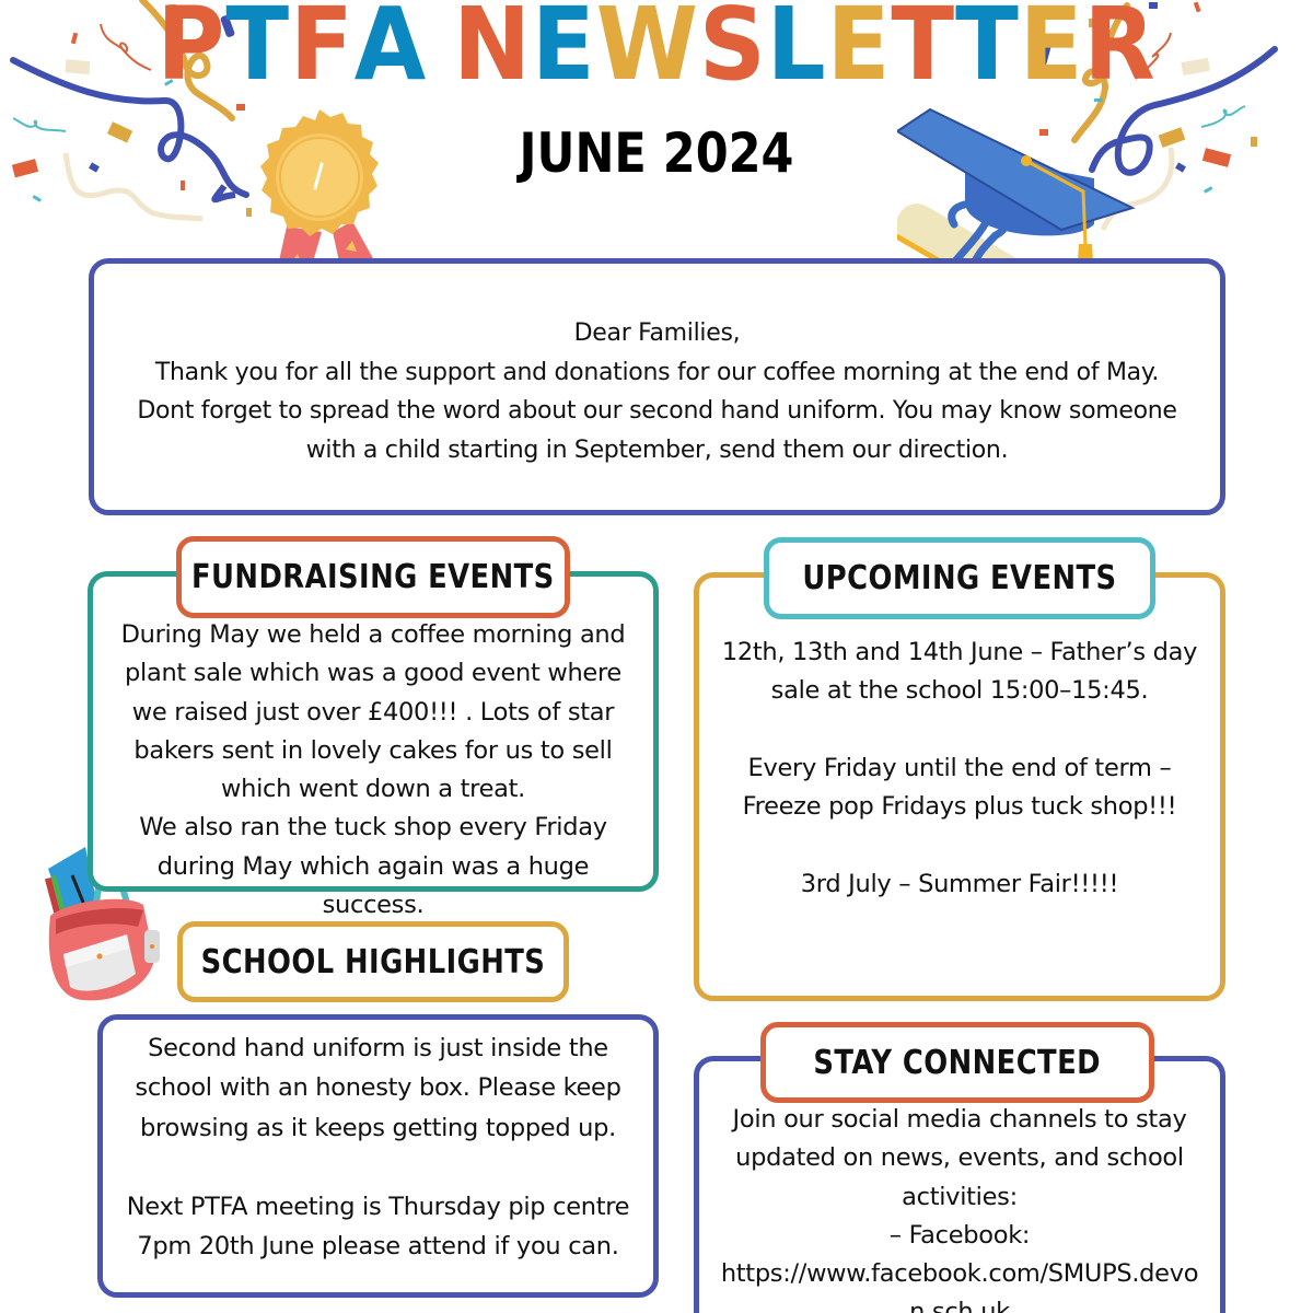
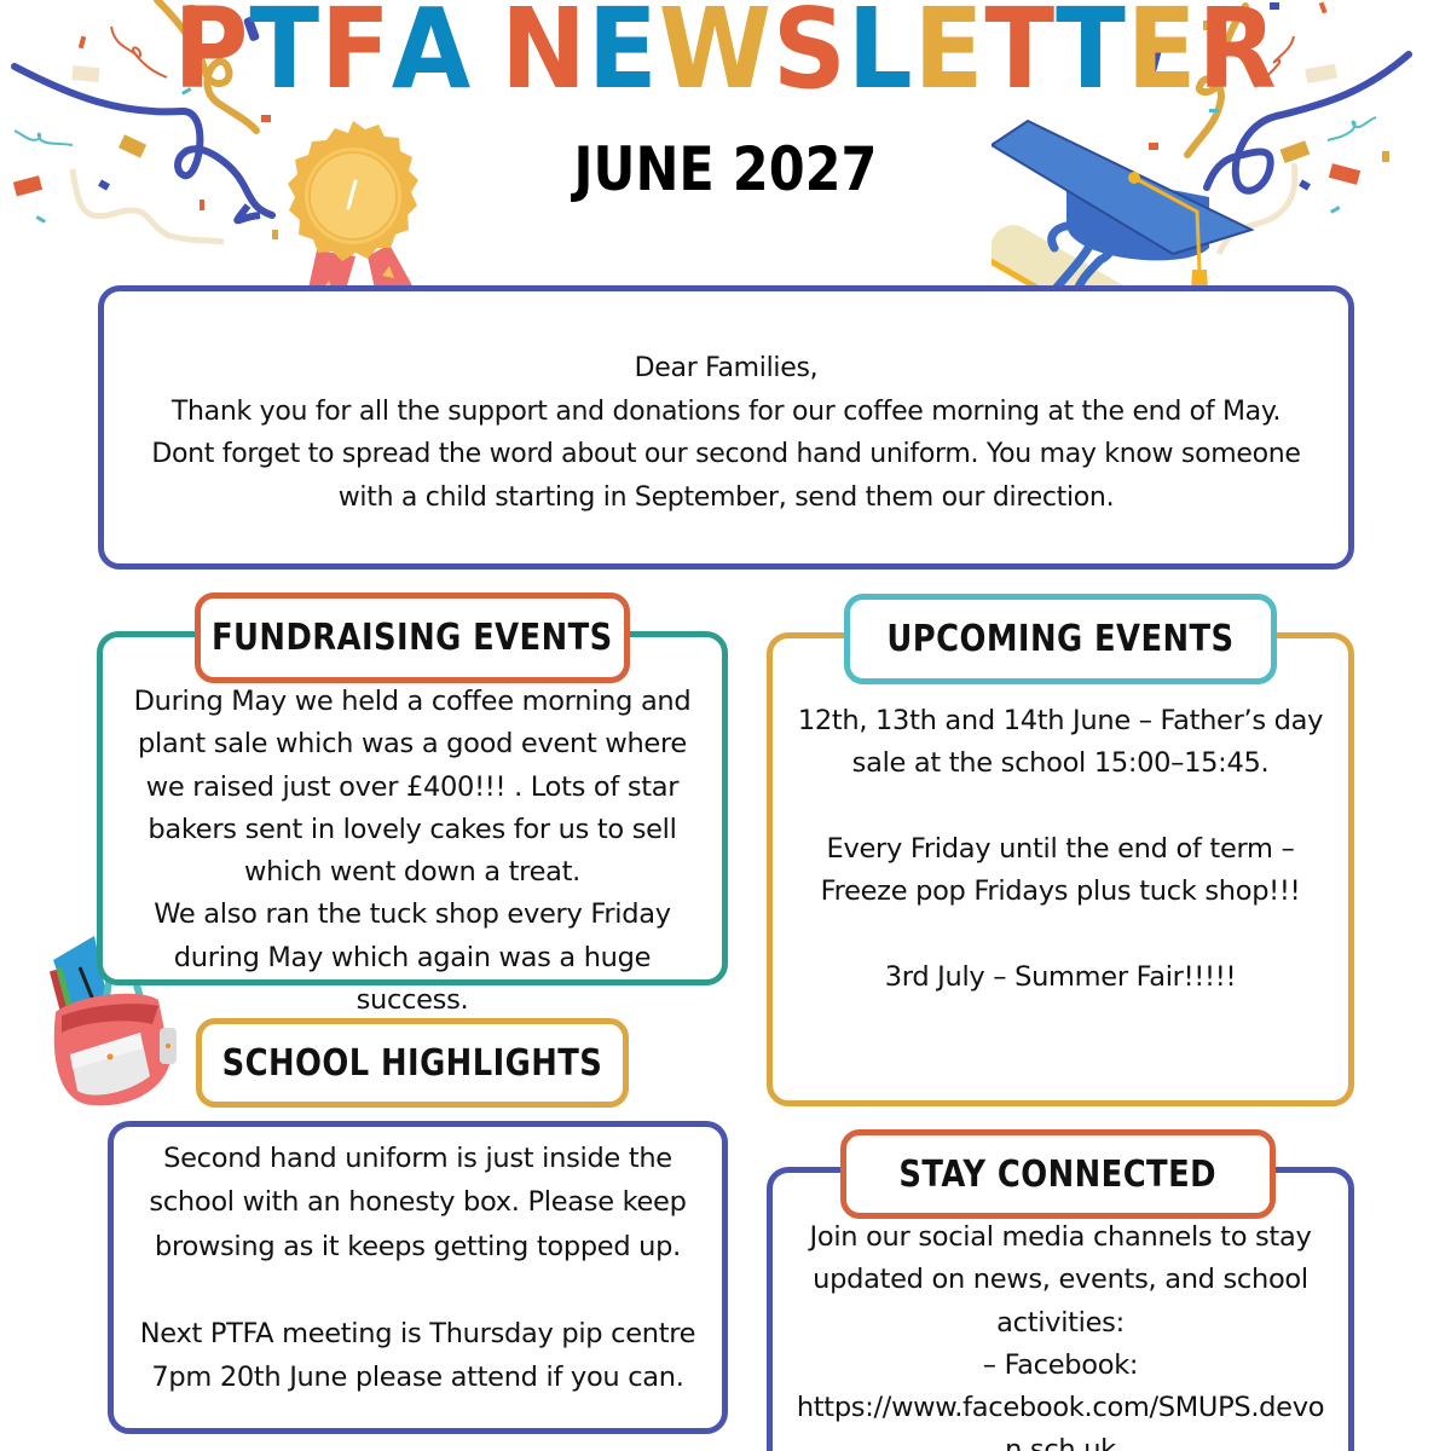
  PTFA NEWSLETTER
- JUNE 2024
+ JUNE 2027
  Dear Families,
  Thank you for all the support and donations for our coffee morning at the end of May.
  Dont forget to spread the word about our second hand uniform. You may know someone
  with a child starting in September, send them our direction.
  During May we held a coffee morning and
  plant sale which was a good event where
  we raised just over £400!!! . Lots of star
  bakers sent in lovely cakes for us to sell
  which went down a treat.
  We also ran the tuck shop every Friday
  during May which again was a huge
  success.
  FUNDRAISING EVENTS
  12th, 13th and 14th June – Father’s day
  sale at the school 15:00–15:45.
  Every Friday until the end of term –
  Freeze pop Fridays plus tuck shop!!!
  3rd July – Summer Fair!!!!!
  UPCOMING EVENTS
  SCHOOL HIGHLIGHTS
  Second hand uniform is just inside the
  school with an honesty box. Please keep
  browsing as it keeps getting topped up.
  Next PTFA meeting is Thursday pip centre
  7pm 20th June please attend if you can.
  Join our social media channels to stay
  updated on news, events, and school
  activities:
  – Facebook:
  https://www.facebook.com/SMUPS.devo
  n.sch.uk
  STAY CONNECTED
